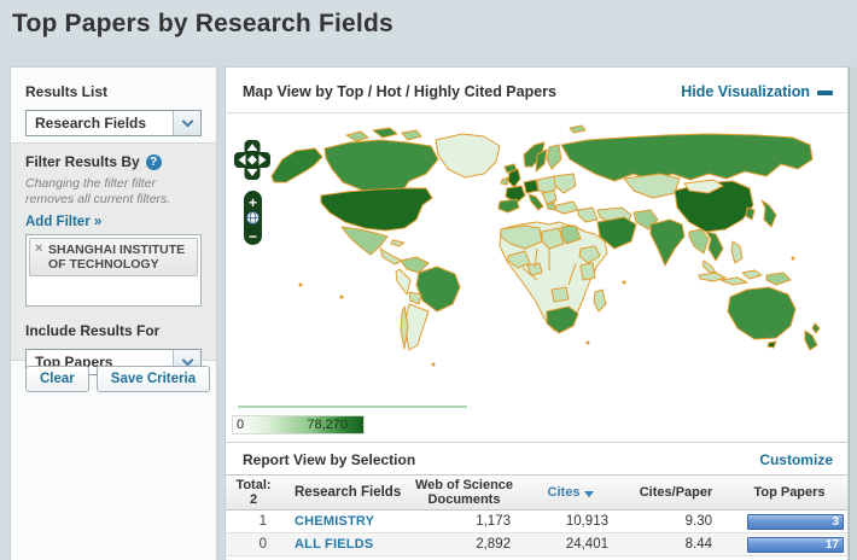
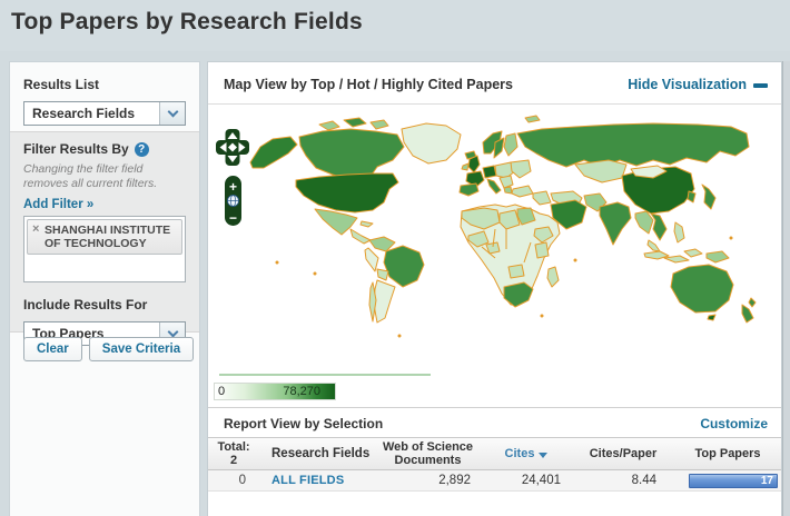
  Top Papers by Research Fields
  Results List
  Research Fields
  Filter Results By
  ?
- Changing the filter filter removes all current filters.
+ Changing the filter field removes all current filters.
  Add Filter »
  ×
  SHANGHAI INSTITUTE OF TECHNOLOGY
  Include Results For
  Top Papers
  Clear
  Save Criteria
  Map View by Top / Hot / Highly Cited Papers
  Hide Visualization
  +
  −
  0
  78,270
  Report View by Selection
  Customize
  Total:
  2
  Research Fields
  Web of Science Documents
  Cites
  Cites/Paper
  Top Papers
- 1
- CHEMISTRY
- 1,173
- 10,913
- 9.30
- 3
  0
  ALL FIELDS
  2,892
  24,401
  8.44
  17
